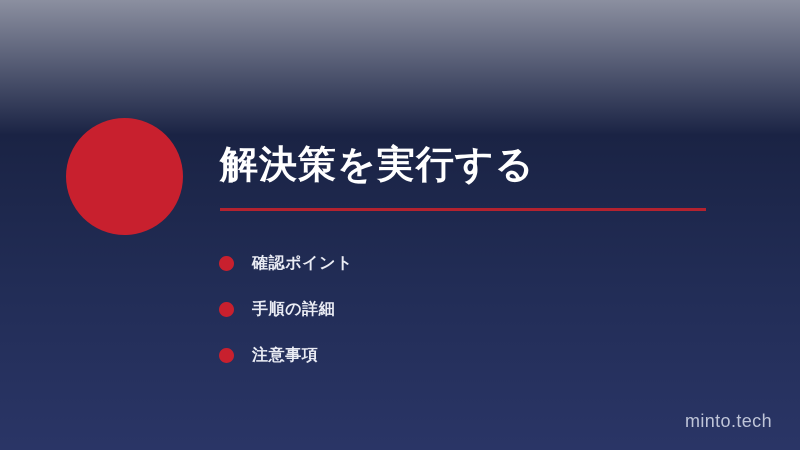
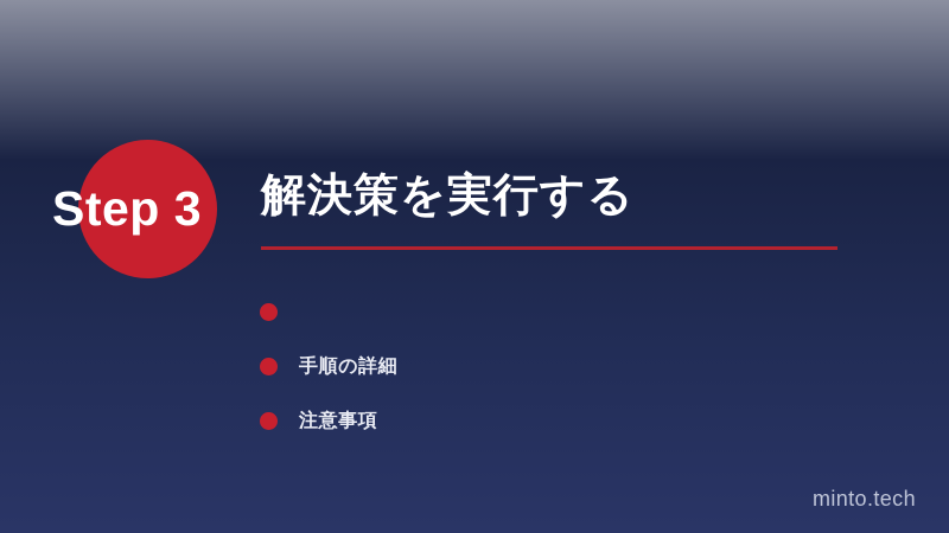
+ Step 3
  解決策を実行する
- 確認ポイント
  手順の詳細
  注意事項
  minto.tech
